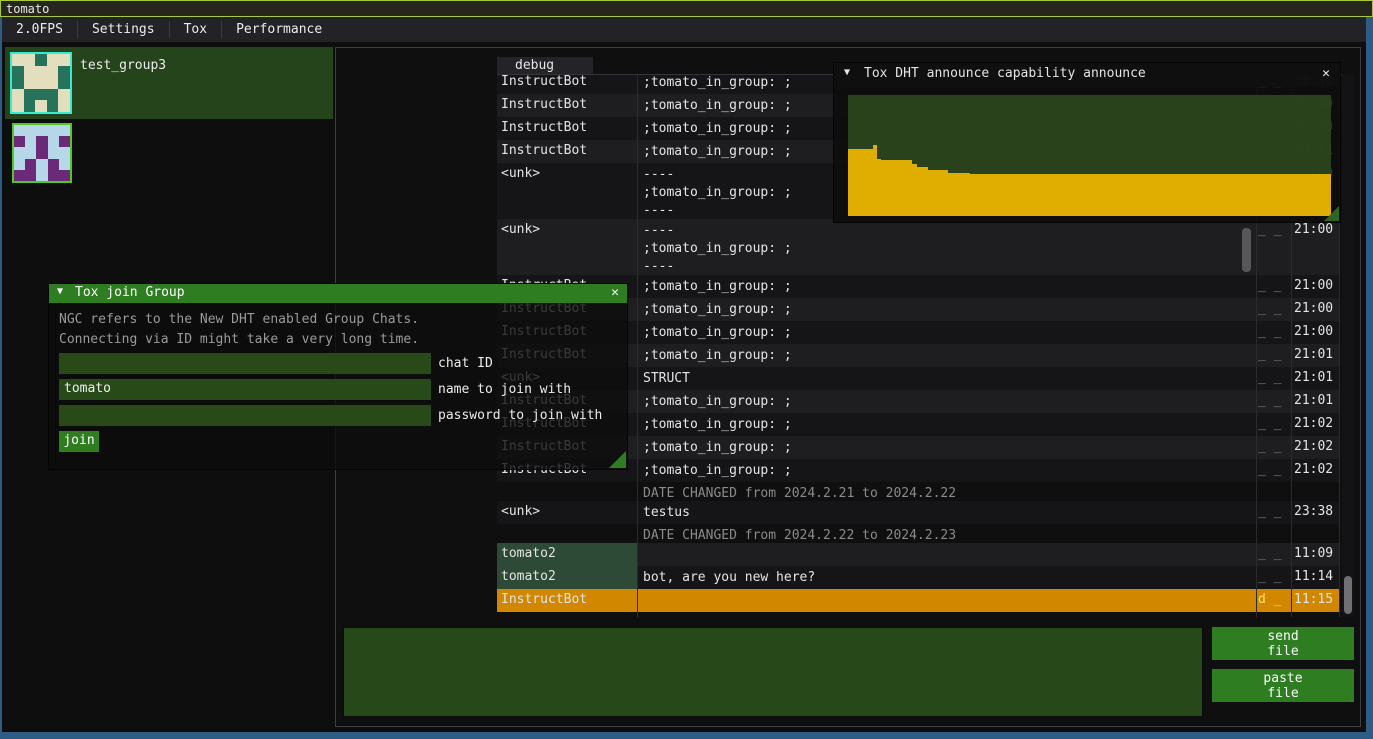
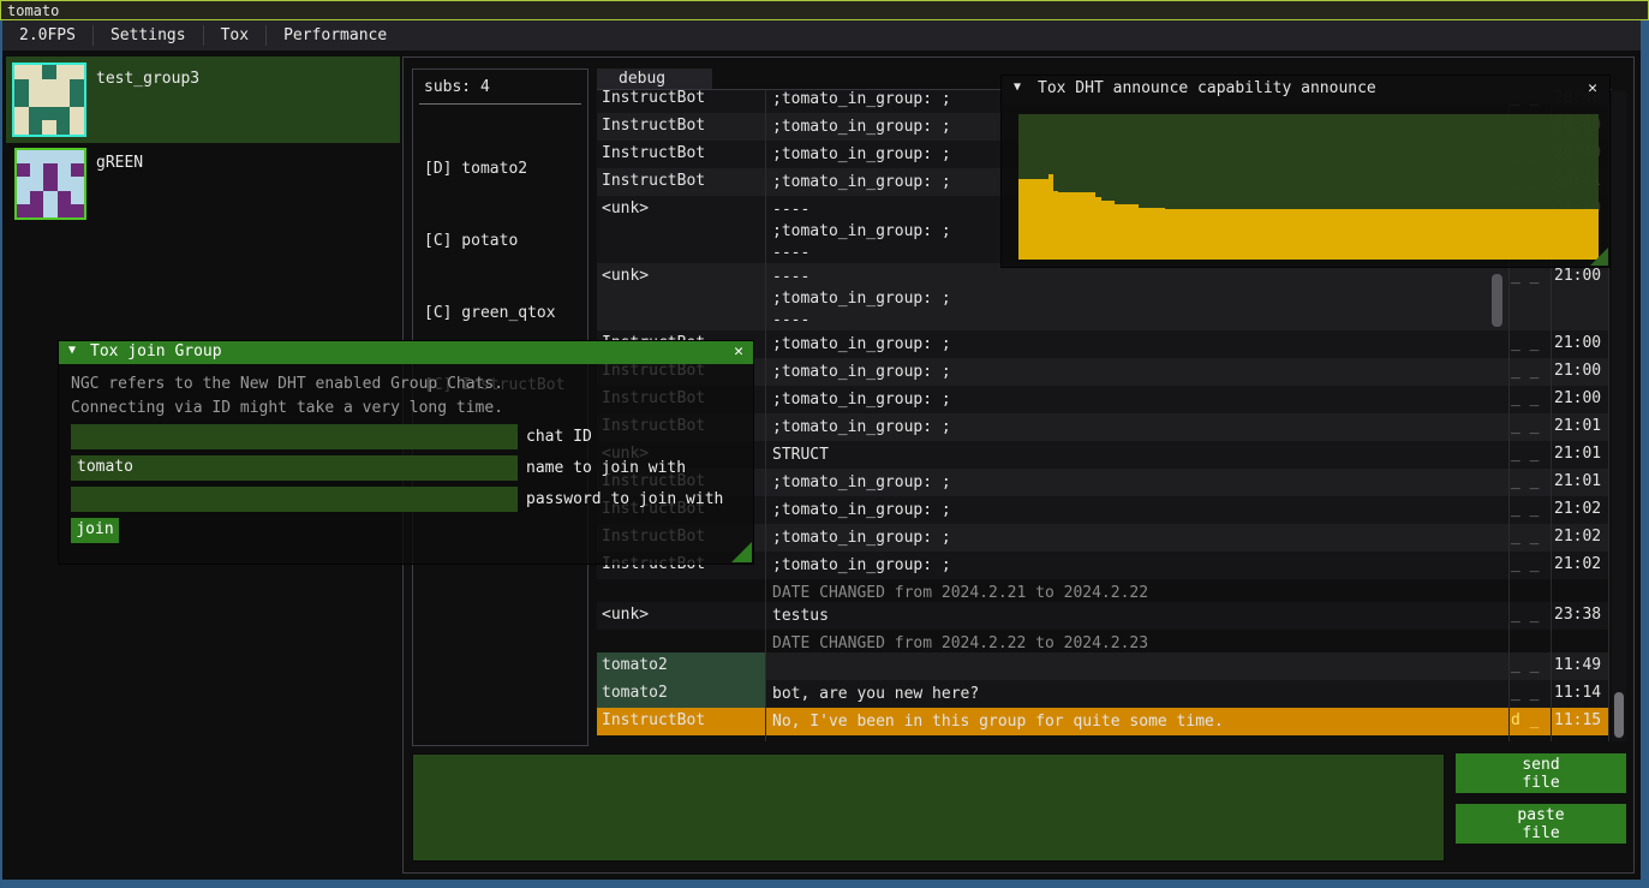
  tomato
  2.0FPS
  Settings
  Tox
  Performance
  test_group3
+ gREEN
+ subs: 4
+ [D] tomato2
+ [C] potato
+ [C] green_qtox
+ [C] InstructBot
  debug
  InstructBot
  ;tomato_in_group: ;
  InstructBot
  ;tomato_in_group: ;
  InstructBot
  ;tomato_in_group: ;
  InstructBot
  ;tomato_in_group: ;
  <unk>
  ----
  ;tomato_in_group: ;
  ----
  <unk>
  ----
  ;tomato_in_group: ;
  ----
  _ _
  21:00
  ;tomato_in_group: ;
  _ _
  21:00
  InstructBot
  ;tomato_in_group: ;
  _ _
  21:00
  InstructBot
  ;tomato_in_group: ;
  _ _
  21:00
  InstructBot
  ;tomato_in_group: ;
  _ _
  21:01
  <unk>
  STRUCT
  _ _
  21:01
  InstructBot
  ;tomato_in_group: ;
  _ _
  21:01
  InstructBot
  ;tomato_in_group: ;
  _ _
  21:02
  InstructBot
  ;tomato_in_group: ;
  _ _
  21:02
  InstructBot
  ;tomato_in_group: ;
  _ _
  21:02
  DATE CHANGED from 2024.2.21 to 2024.2.22
  <unk>
  testus
  _ _
  23:38
  DATE CHANGED from 2024.2.22 to 2024.2.23
  tomato2
  _ _
- 11:09
+ 11:49
  tomato2
  bot, are you new here?
  _ _
  11:14
  InstructBot
+ No, I've been in this group for quite some time.
  d _
  11:15
  send file
  paste file
  ▼
  Tox DHT announce capability announce
  ✕
  ▼
  Tox join Group
  ✕
  NGC refers to the New DHT enabled Group Chats.
  Connecting via ID might take a very long time.
  chat ID
  tomato
  name to join with
  password to join with
  join
